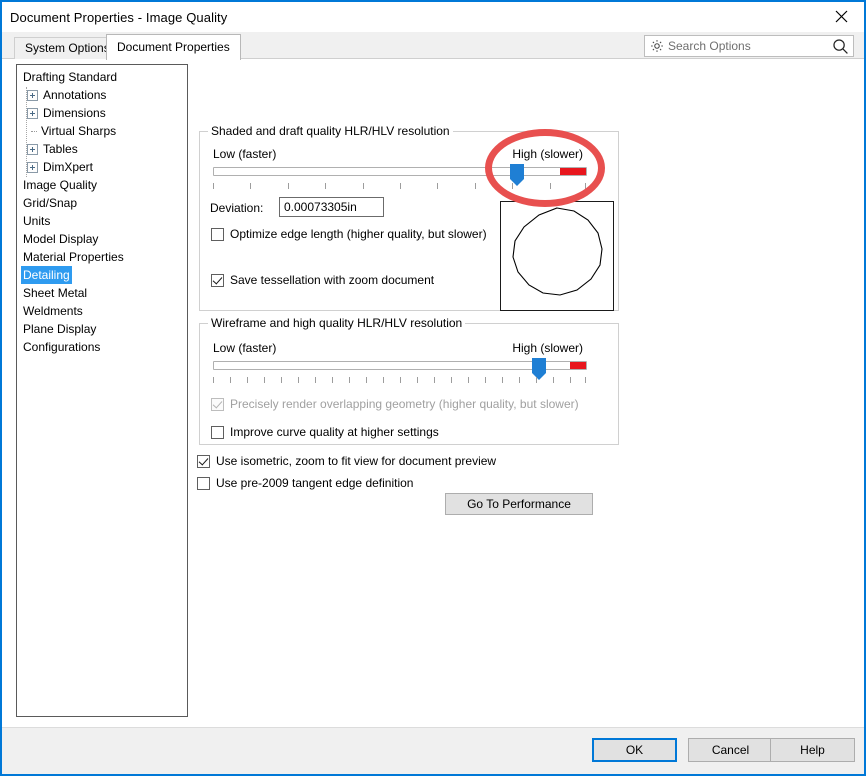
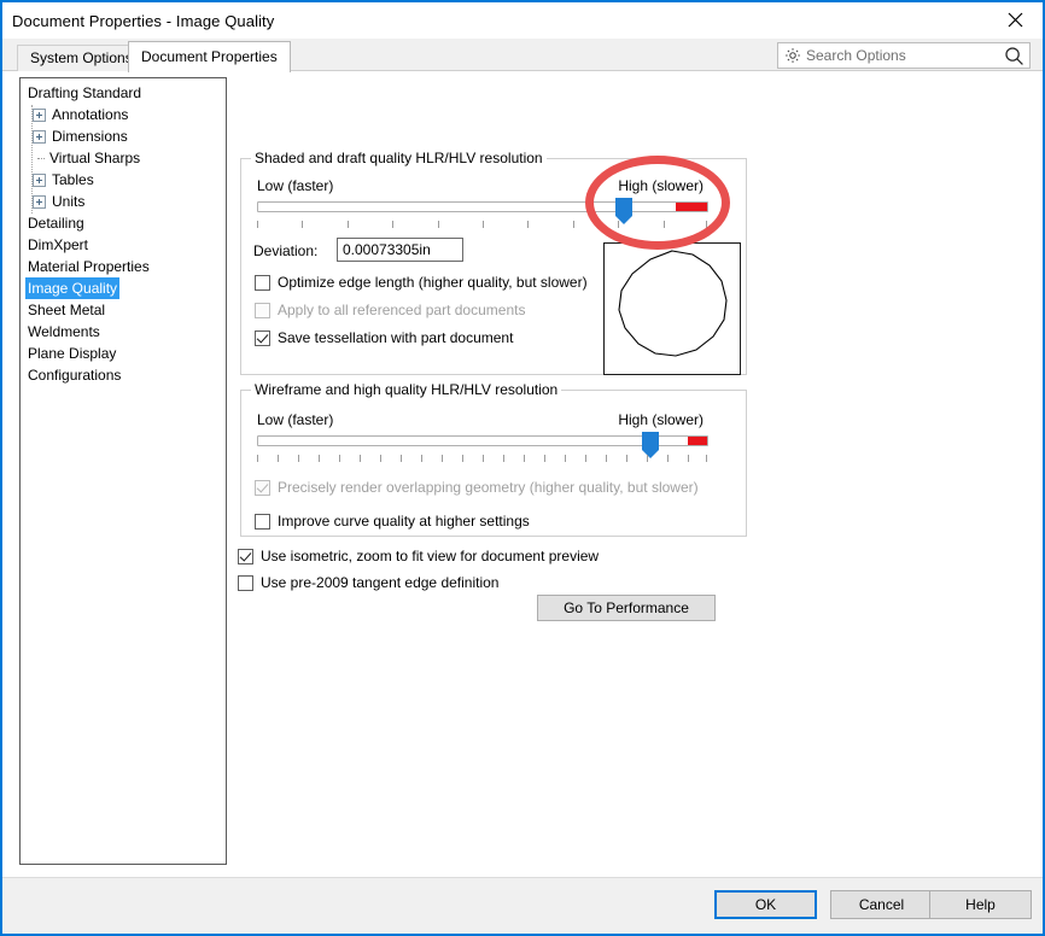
  Document Properties - Image Quality
  System Option
  Document Properties
  Search Options
  Drafting Standard
  Annotations
  Dimensions
  Virtual Sharps
  Tables
- DimXpert
+ Units
- Image Quality
+ Detailing
- Grid/Snap
- Units
+ DimXpert
- Model Display
  Material Properties
- Detailing
+ Image Quality
  Sheet Metal
  Weldments
  Plane Display
  Configurations
  Shaded and draft quality HLR/HLV resolution
  Low (faster)
  High (slower)
  Deviation:
  0.00073305in
  Optimize edge length (higher quality, but slower)
+ Apply to all referenced part documents
- Save tessellation with zoom document
+ Save tessellation with part document
  Wireframe and high quality HLR/HLV resolution
  Low (faster)
  High (slower)
  Precisely render overlapping geometry (higher quality, but slower)
  Improve curve quality at higher settings
  Use isometric, zoom to fit view for document preview
  Use pre-2009 tangent edge definition
  Go To Performance
  OK
  Cancel
  Help
